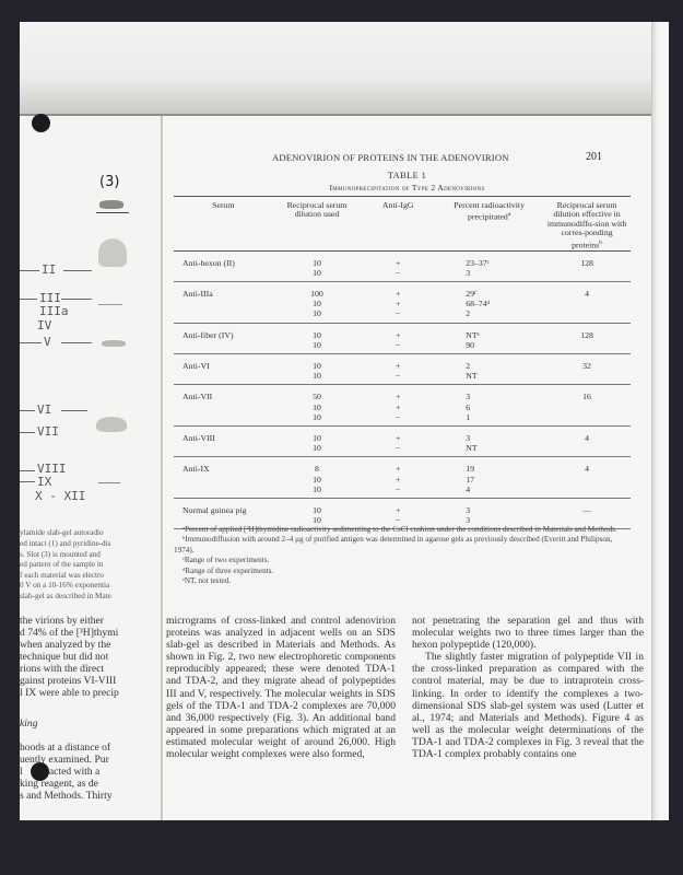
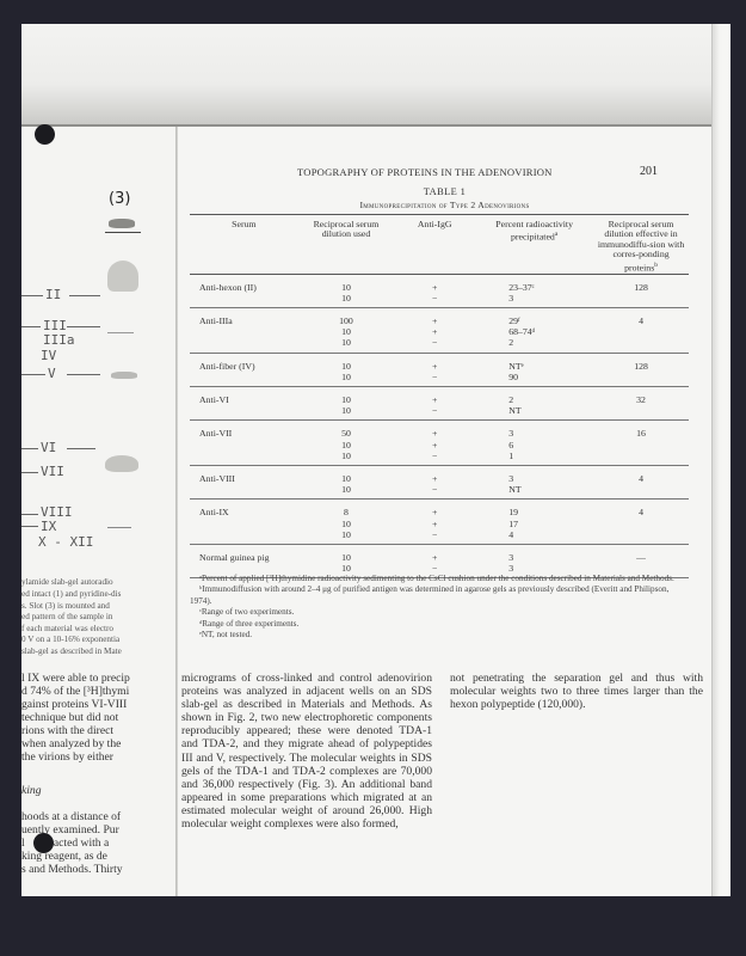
  (3)
  II
  III
  IIIa
  IV
  V
  VI
  VII
  VIII
  IX
  X - XII
  ylamide slab-gel autoradio
  ed intact (1) and pyridine-dis
  s. Slot (3) is mounted and
  ed pattern of the sample in
  f each material was electro
  0 V on a 10-16% exponentia
  slab-gel as described in Mate
- the virions by either
+ l IX were able to precip
  d 74% of the [³H]thymi
- when analyzed by the
+ gainst proteins VI-VIII
  technique but did not
  rions with the direct
- gainst proteins VI-VIII
+ when analyzed by the
- l IX were able to precip
+ the virions by either
  king
  hoods at a distance of
  uently examined. Pur
  lacted with a
  king reagent, as de
  s and Methods. Thirty
- ADENOVIRION OF PROTEINS IN THE ADENOVIRION
+ TOPOGRAPHY OF PROTEINS IN THE ADENOVIRION
  201
  TABLE 1
  Immunoprecipitation of Type 2 Adenovirions
  Serum	Reciprocal serum dilution used	Anti-IgG	Percent radioactivity precipitated	Reciprocal serum dilution effective in immunodiffu-sion with corres-ponding proteins
  Anti-hexon (II)	1010	+−	23–37ᶜ3	128
  Anti-IIIa	1001010	++−	29ᶠ68–74ᵈ2	4
  Anti-fiber (IV)	1010	+−	NTᵉ90	128
  Anti-VI	1010	+−	2NT	32
  Anti-VII	501010	++−	361	16
  Anti-VIII	1010	+−	3NT	4
  Anti-IX	81010	++−	19174	4
  Normal guinea pig	1010	+−	33	—
  ᵃPercent of applied [³H]thymidine radioactivity sedimenting to the CsCl cushion under the conditions described in Materials and Methods.
  ᵇImmunodiffusion with around 2–4 μg of purified antigen was determined in agarose gels as previously described (Everitt and Philipson, 1974).
  ᶜRange of two experiments.
  ᵈRange of three experiments.
  ᵉNT, not tested.
  micrograms of cross-linked and control adenovirion proteins was analyzed in adjacent wells on an SDS slab-gel as described in Materials and Methods. As shown in Fig. 2, two new electrophoretic components reproducibly appeared; these were denoted TDA-1 and TDA-2, and they migrate ahead of polypeptides III and V, respectively. The molecular weights in SDS gels of the TDA-1 and TDA-2 complexes are 70,000 and 36,000 respectively (Fig. 3). An additional band appeared in some preparations which migrated at an estimated molecular weight of around 26,000. High molecular weight complexes were also formed,
  not penetrating the separation gel and thus with molecular weights two to three times larger than the hexon polypeptide (120,000).
- The slightly faster migration of polypeptide VII in the cross-linked preparation as compared with the control material, may be due to intraprotein cross-linking. In order to identify the complexes a two-dimensional SDS slab-gel system was used (Lutter et al., 1974; and Materials and Methods). Figure 4 as well as the molecular weight determinations of the TDA-1 and TDA-2 complexes in Fig. 3 reveal that the TDA-1 complex probably contains one
